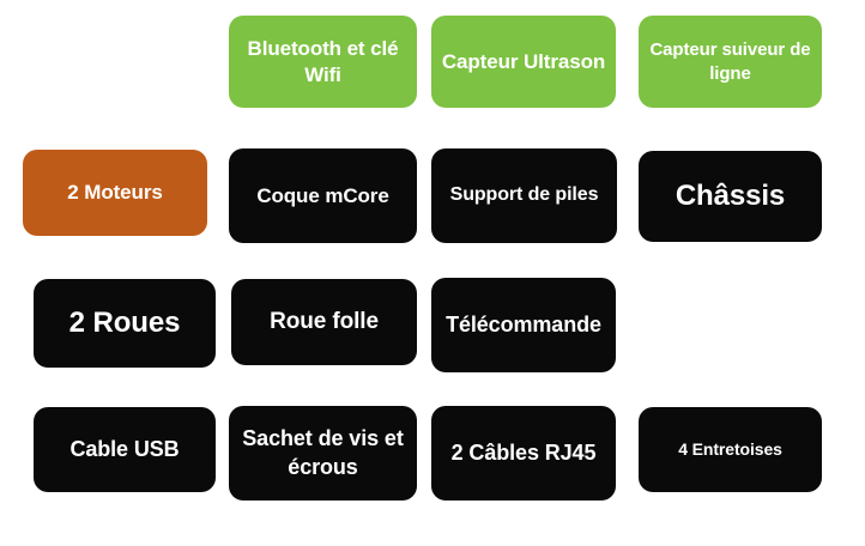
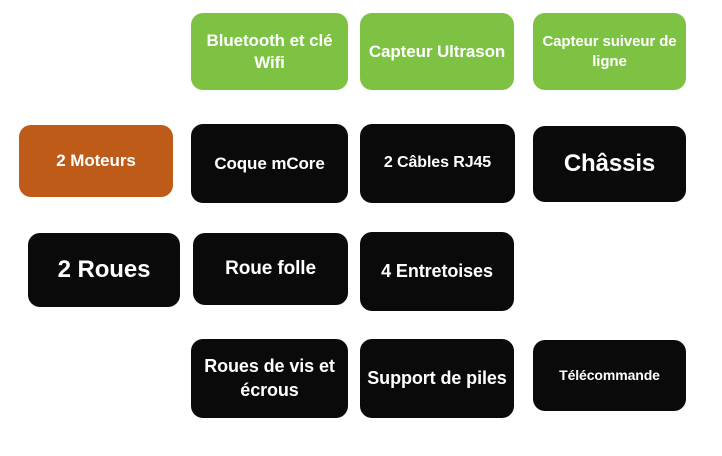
  Bluetooth et clé Wifi
  Capteur Ultrason
  Capteur suiveur de ligne
  2 Moteurs
  Coque mCore
- Support de piles
+ 2 Câbles RJ45
  Châssis
  2 Roues
  Roue folle
- Télécommande
+ 4 Entretoises
- Cable USB
- Sachet de vis et écrous
+ Roues de vis et écrous
- 2 Câbles RJ45
+ Support de piles
- 4 Entretoises
+ Télécommande
